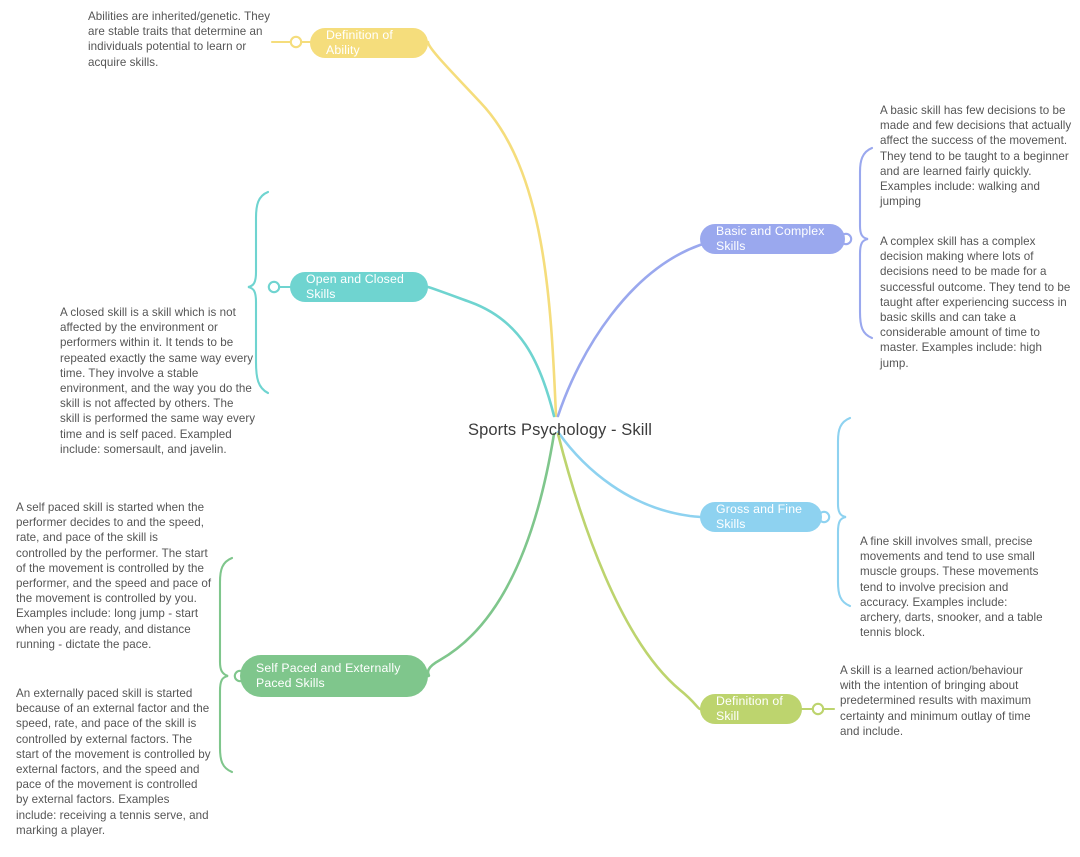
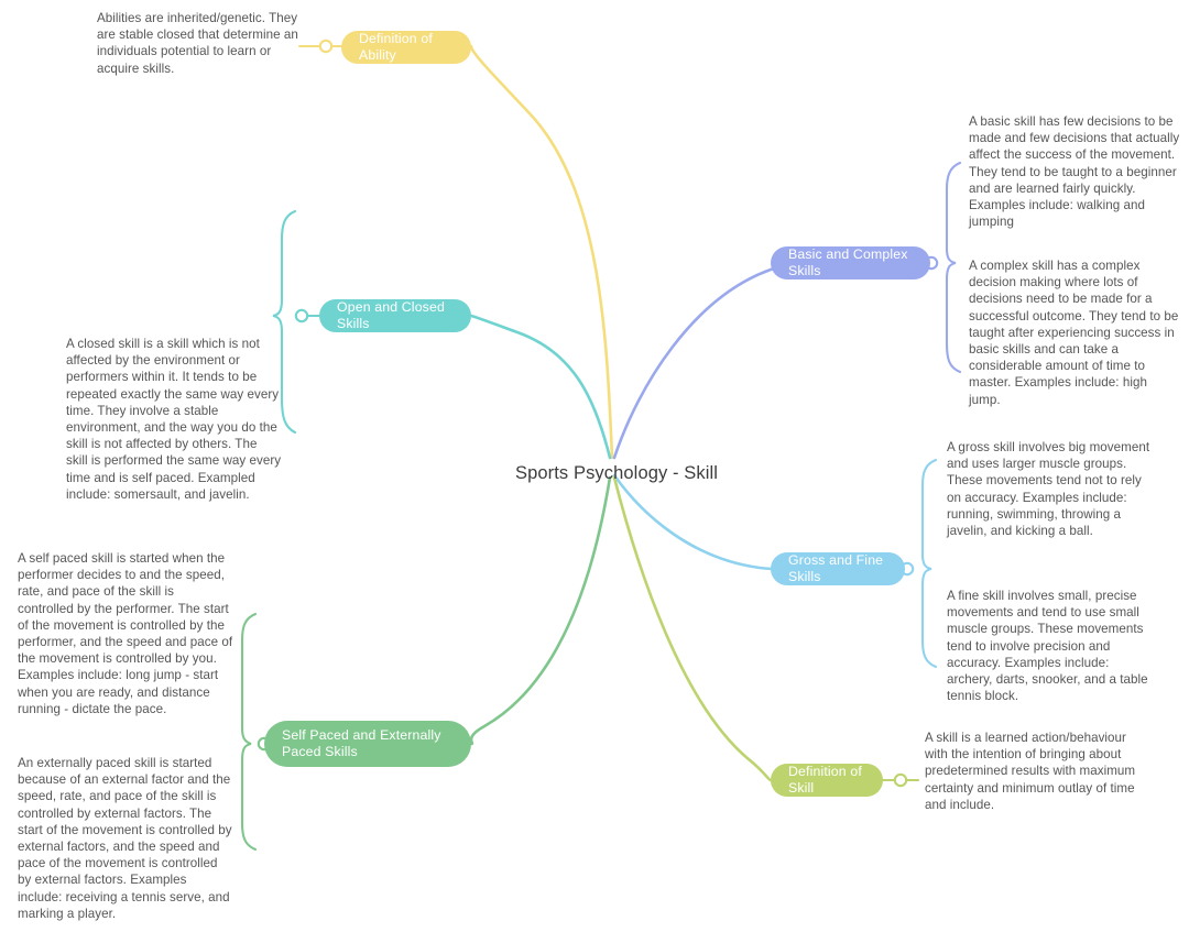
  Sports Psychology - Skill
  Definition of Ability
- Abilities are inherited/genetic. They are stable traits that determine an individuals potential to learn or acquire skills.
+ Abilities are inherited/genetic. They are stable closed that determine an individuals potential to learn or acquire skills.
  Open and Closed Skills
  A closed skill is a skill which is not affected by the environment or performers within it. It tends to be repeated exactly the same way every time. They involve a stable environment, and the way you do the skill is not affected by others. The skill is performed the same way every time and is self paced. Exampled include: somersault, and javelin.
  Basic and Complex Skills
  A basic skill has few decisions to be made and few decisions that actually affect the success of the movement. They tend to be taught to a beginner and are learned fairly quickly. Examples include: walking and jumping
  A complex skill has a complex decision making where lots of decisions need to be made for a successful outcome. They tend to be taught after experiencing success in basic skills and can take a considerable amount of time to master. Examples include: high jump.
  Gross and Fine Skills
+ A gross skill involves big movement and uses larger muscle groups. These movements tend not to rely on accuracy. Examples include: running, swimming, throwing a javelin, and kicking a ball.
  A fine skill involves small, precise movements and tend to use small muscle groups. These movements tend to involve precision and accuracy. Examples include: archery, darts, snooker, and a table tennis block.
  Self Paced and Externally Paced Skills
  A self paced skill is started when the performer decides to and the speed, rate, and pace of the skill is controlled by the performer. The start of the movement is controlled by the performer, and the speed and pace of the movement is controlled by you. Examples include: long jump - start when you are ready, and distance running - dictate the pace.
  An externally paced skill is started because of an external factor and the speed, rate, and pace of the skill is controlled by external factors. The start of the movement is controlled by external factors, and the speed and pace of the movement is controlled by external factors. Examples include: receiving a tennis serve, and marking a player.
  Definition of Skill
  A skill is a learned action/behaviour with the intention of bringing about predetermined results with maximum certainty and minimum outlay of time and include.
